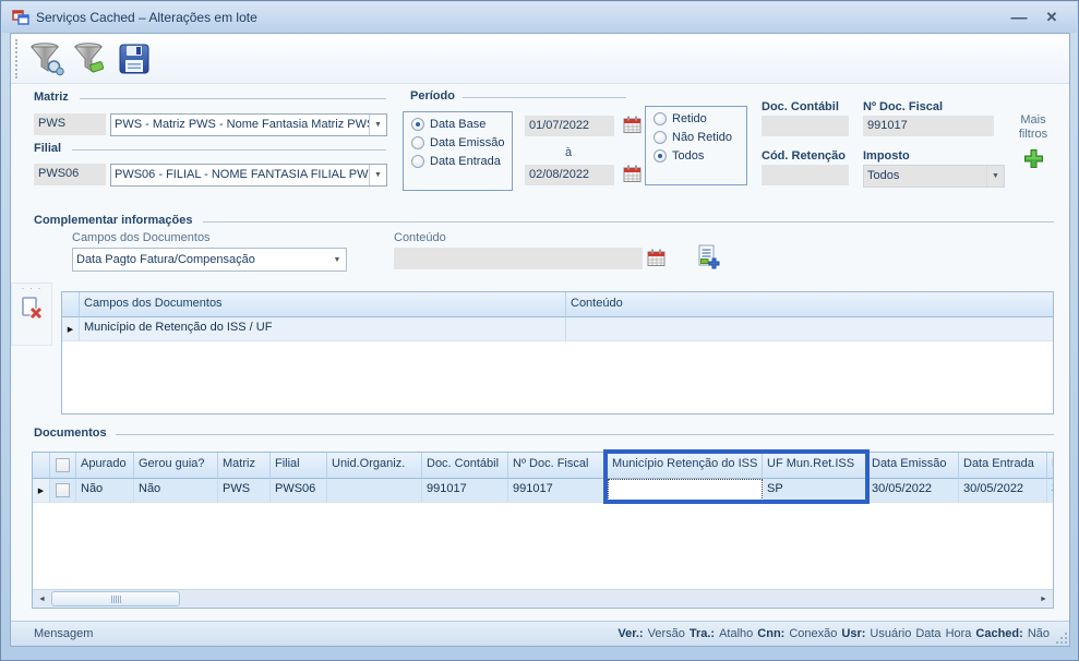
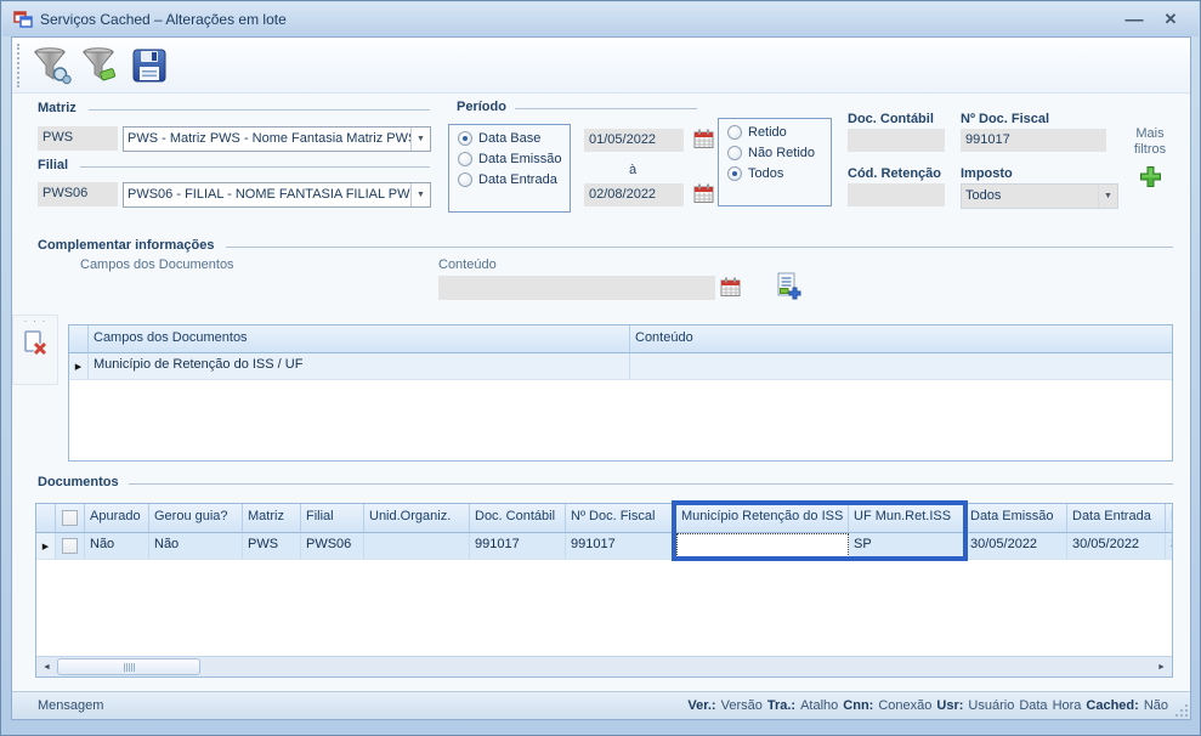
  Serviços Cached – Alterações em lote
  —
  ✕
  Matriz
  PWS
  PWS - Matriz PWS - Nome Fantasia Matriz PW
  Filial
  PWS06
  PWS06 - FILIAL - NOME FANTASIA FILIAL PW
  Período
  Data Base
  Data Emissão
  Data Entrada
- 01/07/2022
+ 01/05/2022
  à
  02/08/2022
  Retido
  Não Retido
  Todos
  Doc. Contábil
  Cód. Retenção
  Nº Doc. Fiscal
  991017
  Imposto
  Todos
  Mais
  filtros
  Complementar informações
  Campos dos Documentos
- Data Pagto Fatura/Compensação
  Conteúdo
  · · ·
  Campos dos Documentos
  Conteúdo
  Município de Retenção do ISS / UF
  Documentos
  Apurado
  Gerou guia?
  Matriz
  Filial
  Unid.Organiz.
  Doc. Contábil
  Nº Doc. Fiscal
  Município Retenção do ISS
  UF Mun.Ret.ISS
  Data Emissão
  Data Entrada
  Não
  Não
  PWS
  PWS06
  991017
  991017
  SP
  30/05/2022
  30/05/2022
  Mensagem
  Ver.:
  Versão
  Tra.:
  Atalho
  Cnn:
  Conexão
  Usr:
  Usuário
  Data
  Hora
  Cached:
  Não
